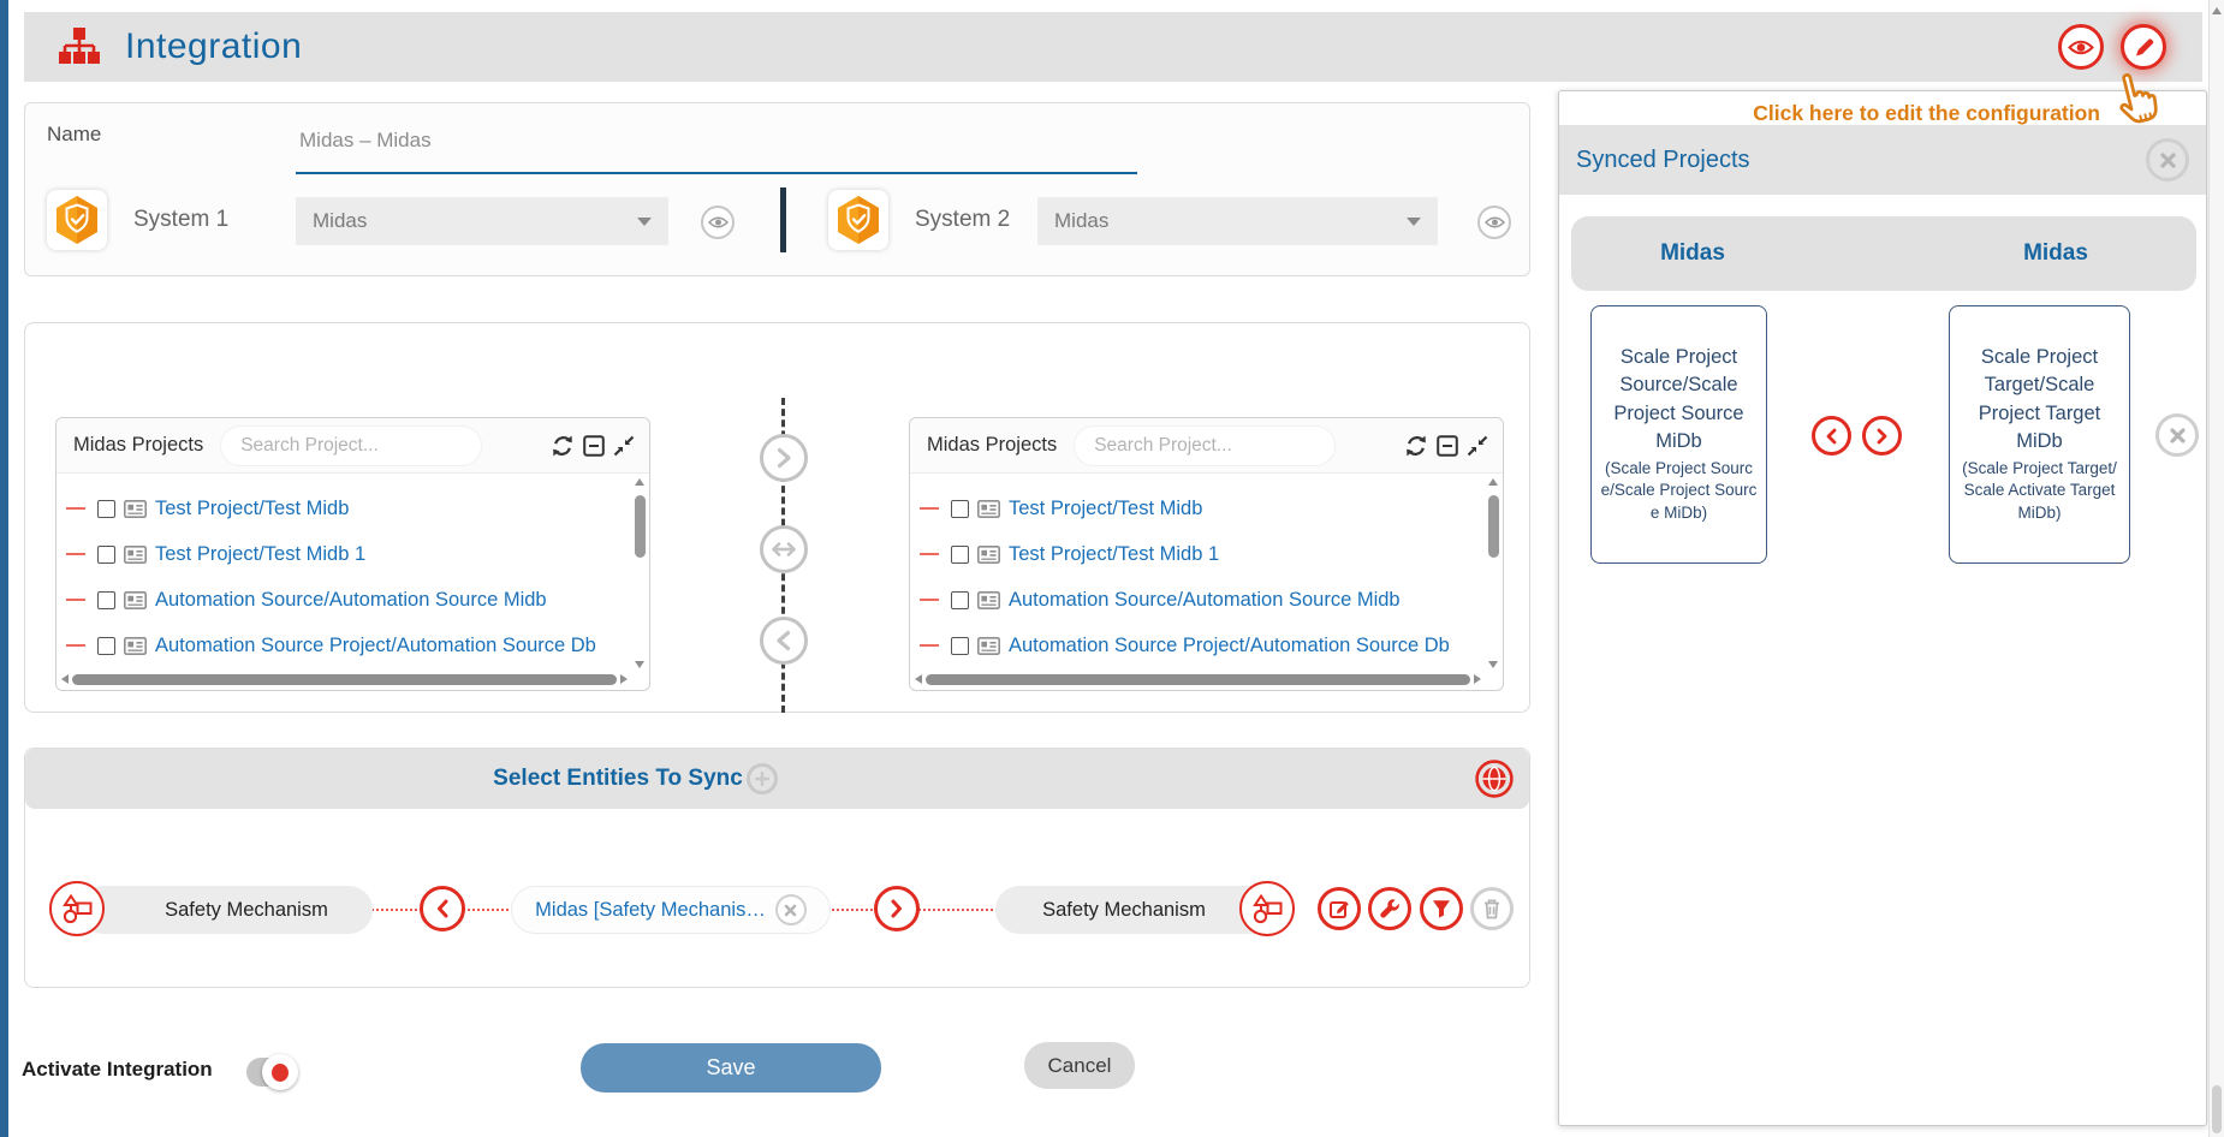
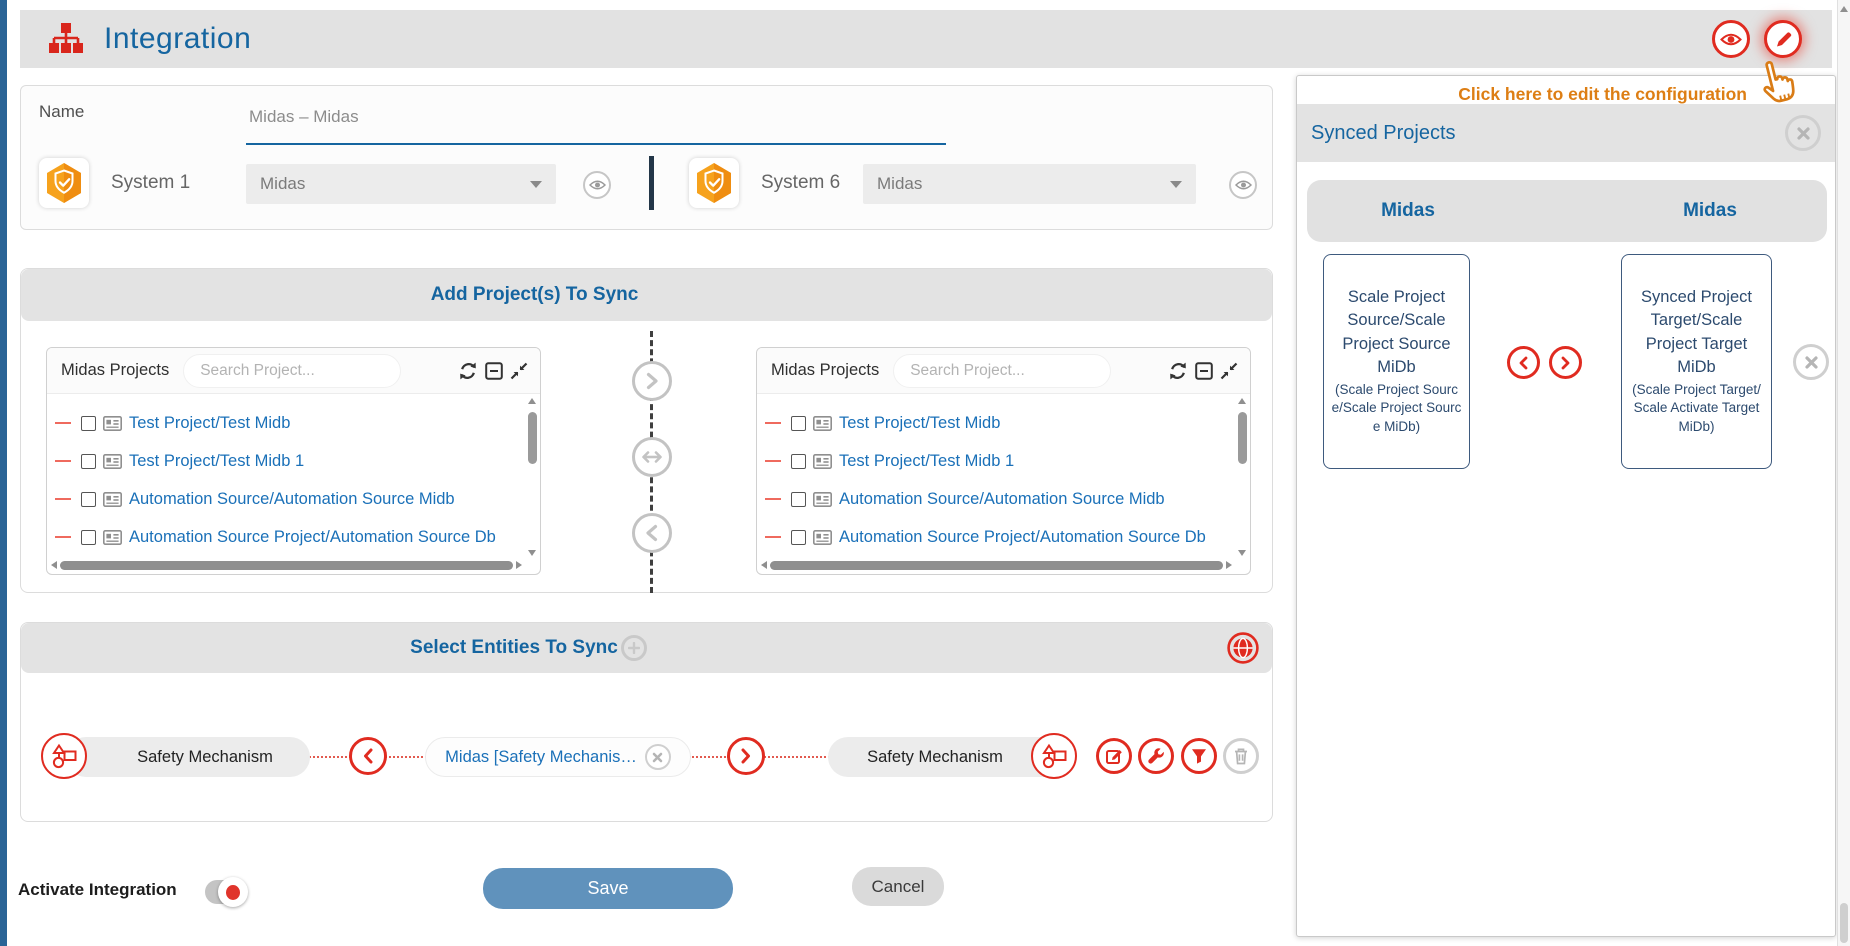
  Integration
  Click here to edit the configuration
  Name
  Midas – Midas
  System 1
  Midas
- System 2
+ System 6
  Midas
+ Add Project(s) To Sync
  Midas Projects
  Search Project...
  Test Project/Test Midb
  Test Project/Test Midb 1
  Automation Source/Automation Source Midb
  Automation Source Project/Automation Source Db
  Midas Projects
  Search Project...
  Test Project/Test Midb
  Test Project/Test Midb 1
  Automation Source/Automation Source Midb
  Automation Source Project/Automation Source Db
  Select Entities To Sync
  Safety Mechanism
  Midas [Safety Mechanis…
  Safety Mechanism
  Activate Integration
  Save
  Cancel
  Synced Projects
  Midas
  Midas
  Scale Project Source/Scale Project Source MiDb
  (Scale Project Source/Scale Project Source MiDb)
- Scale Project Target/Scale Project Target MiDb
+ Synced Project Target/Scale Project Target MiDb
  (Scale Project Target/Scale Activate Target MiDb)
